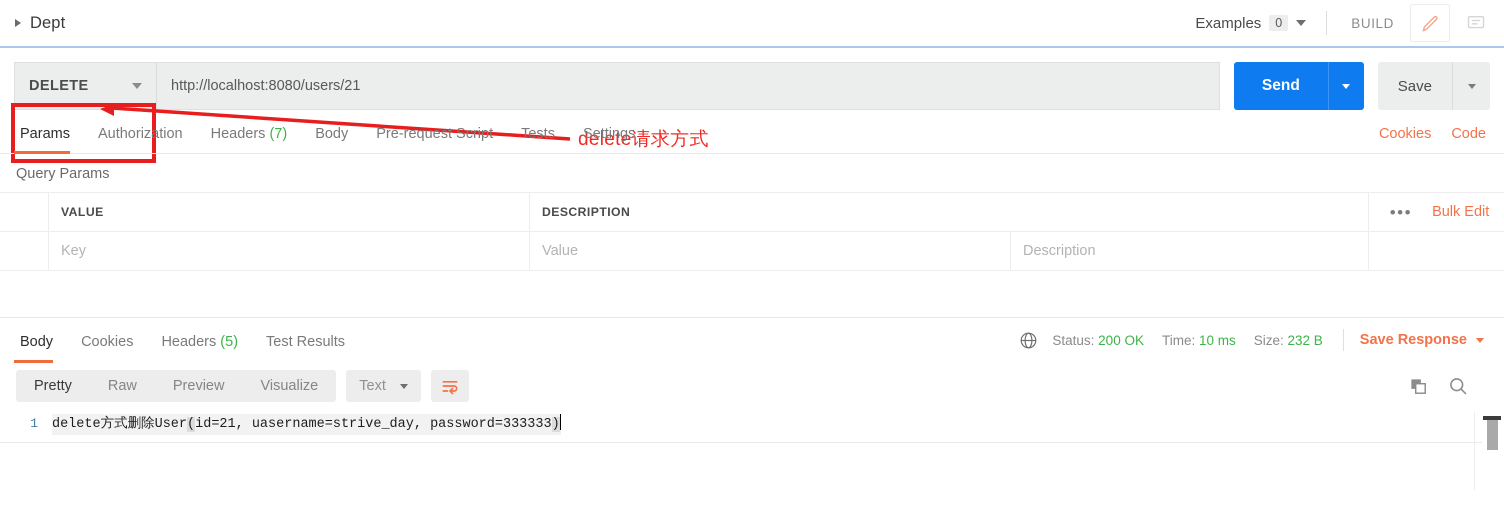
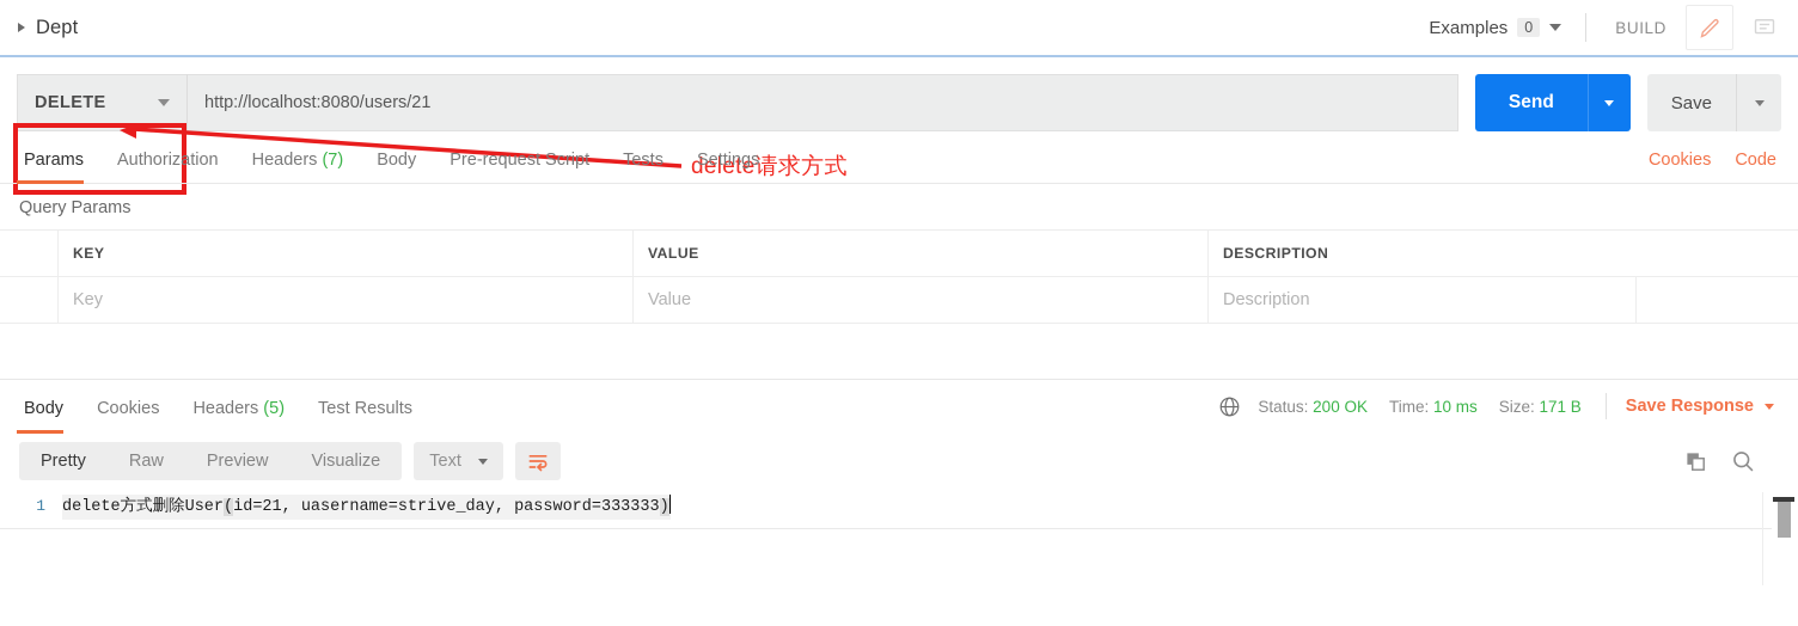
  Dept
  Examples
  0
  BUILD
  DELETE
  http://localhost:8080/users/21
  Send
  Save
  delete请求方式
  Params
  Authorization
  Headers (7)
  Body
  Pre-request Script
  Tests
  Settings
  Cookies
  Code
  Query Params
+ KEY
  VALUE
  DESCRIPTION
- •••
- Bulk Edit
  Key
  Value
  Description
  Body
  Cookies
  Headers (5)
  Test Results
  Status: 200 OK
  Time: 10 ms
- Size: 232 B
+ Size: 171 B
  Save Response
  Pretty
  Raw
  Preview
  Visualize
  Text
  1
  delete方式删除User(id=21, uasername=strive_day, password=333333)
